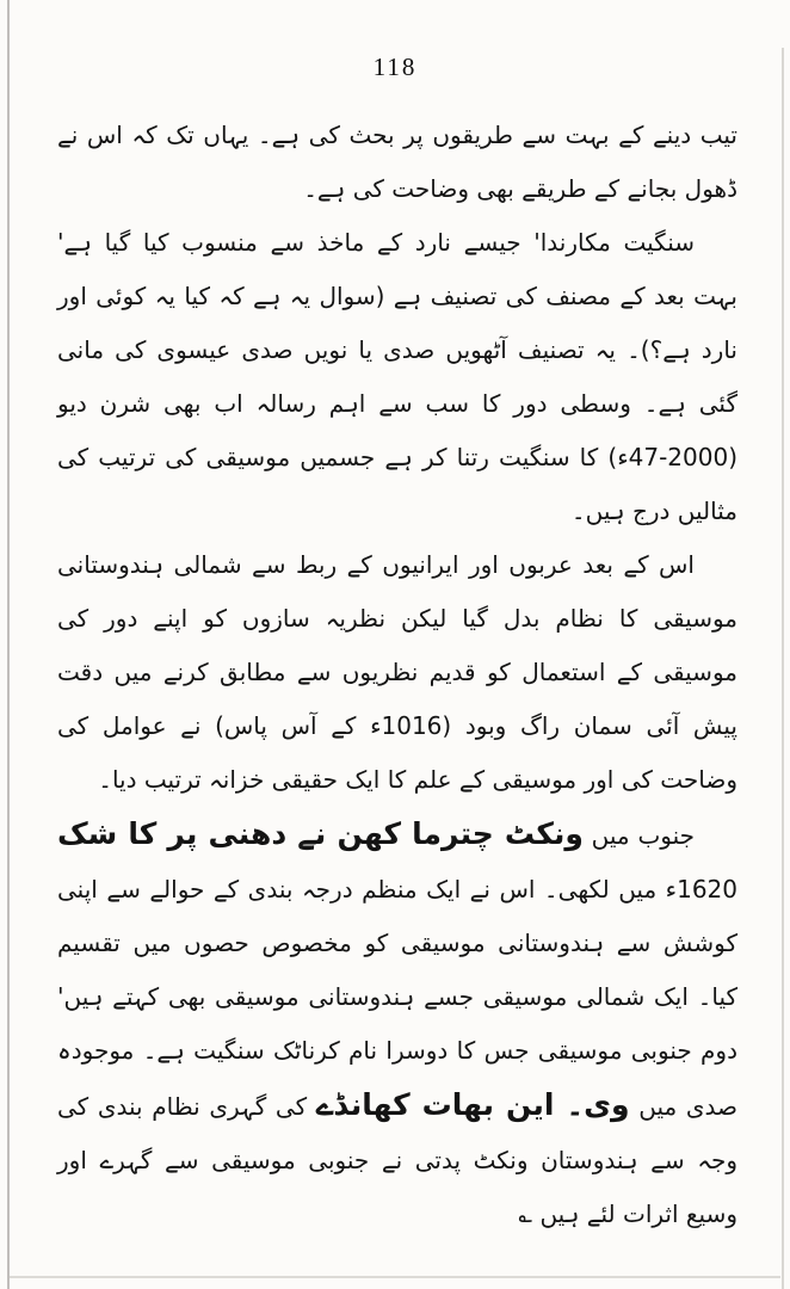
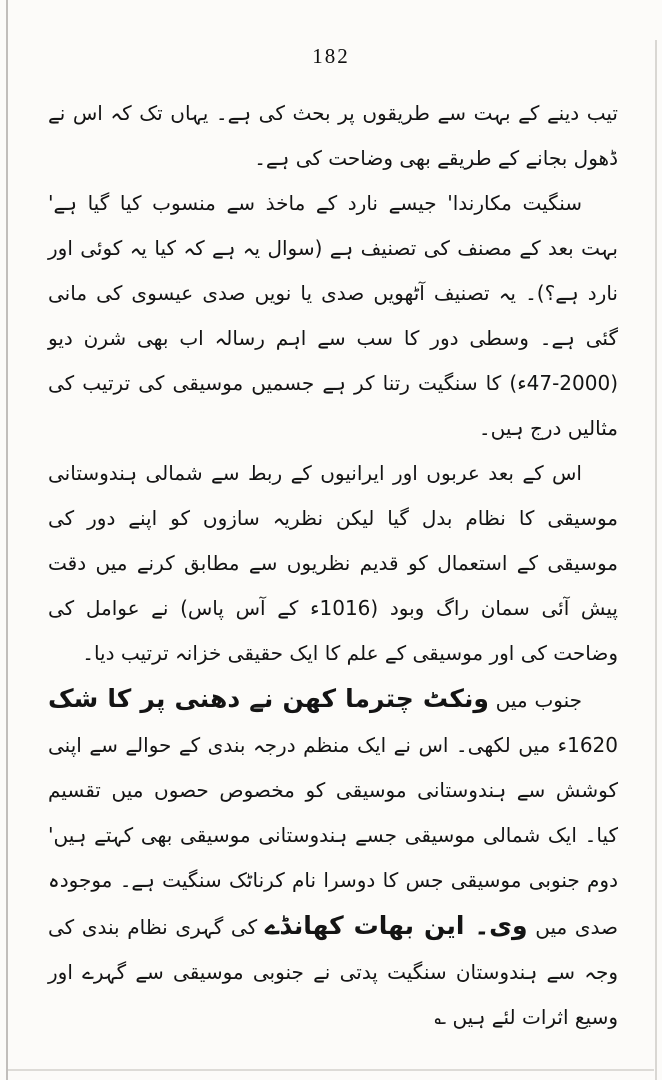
- 118
+ 182
  تیب دینے کے بہت سے طریقوں پر بحث کی ہے۔ یہاں تک کہ اس نے ڈھول بجانے کے طریقے بھی وضاحت کی ہے۔
  سنگیت مکارندا' جیسے نارد کے ماخذ سے منسوب کیا گیا ہے' بہت بعد کے مصنف کی تصنیف ہے (سوال یہ ہے کہ کیا یہ کوئی اور نارد ہے؟)۔ یہ تصنیف آٹھویں صدی یا نویں صدی عیسوی کی مانی گئی ہے۔ وسطی دور کا سب سے اہم رسالہ اب بھی شرن دیو (2000-47ء) کا سنگیت رتنا کر ہے جسمیں موسیقی کی ترتیب کی مثالیں درج ہیں۔
  اس کے بعد عربوں اور ایرانیوں کے ربط سے شمالی ہندوستانی موسیقی کا نظام بدل گیا لیکن نظریہ سازوں کو اپنے دور کی موسیقی کے استعمال کو قدیم نظریوں سے مطابق کرنے میں دقت پیش آئی سمان راگ وبود (1016ء کے آس پاس) نے عوامل کی وضاحت کی اور موسیقی کے علم کا ایک حقیقی خزانہ ترتیب دیا۔
- جنوب میں ونکٹ چترما کھن نے دھنی پر کا شک 1620ء میں لکھی۔ اس نے ایک منظم درجہ بندی کے حوالے سے اپنی کوشش سے ہندوستانی موسیقی کو مخصوص حصوں میں تقسیم کیا۔ ایک شمالی موسیقی جسے ہندوستانی موسیقی بھی کہتے ہیں' دوم جنوبی موسیقی جس کا دوسرا نام کرناٹک سنگیت ہے۔ موجودہ صدی میں وی۔ این بھات کھانڈے کی گہری نظام بندی کی وجہ سے ہندوستان ونکٹ پدتی نے جنوبی موسیقی سے گہرے اور وسیع اثرات لئے ہیں ؎
+ جنوب میں ونکٹ چترما کھن نے دھنی پر کا شک 1620ء میں لکھی۔ اس نے ایک منظم درجہ بندی کے حوالے سے اپنی کوشش سے ہندوستانی موسیقی کو مخصوص حصوں میں تقسیم کیا۔ ایک شمالی موسیقی جسے ہندوستانی موسیقی بھی کہتے ہیں' دوم جنوبی موسیقی جس کا دوسرا نام کرناٹک سنگیت ہے۔ موجودہ صدی میں وی۔ این بھات کھانڈے کی گہری نظام بندی کی وجہ سے ہندوستان سنگیت پدتی نے جنوبی موسیقی سے گہرے اور وسیع اثرات لئے ہیں ؎
